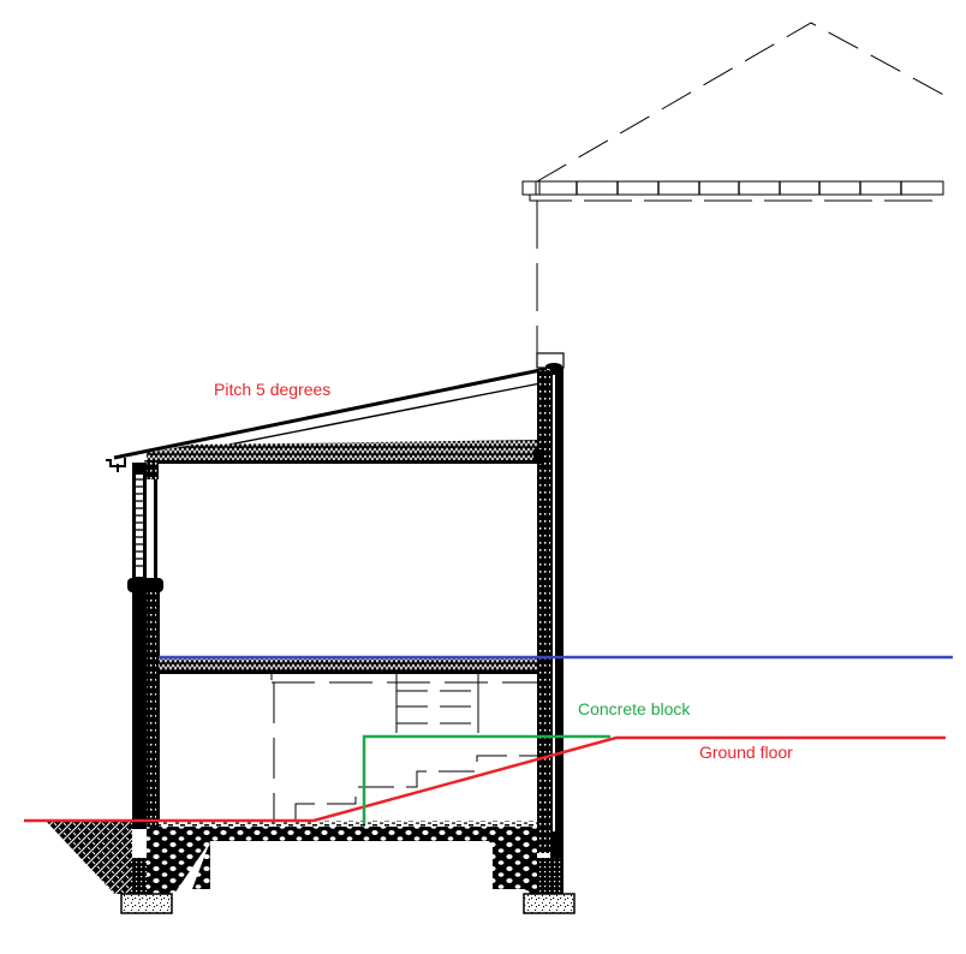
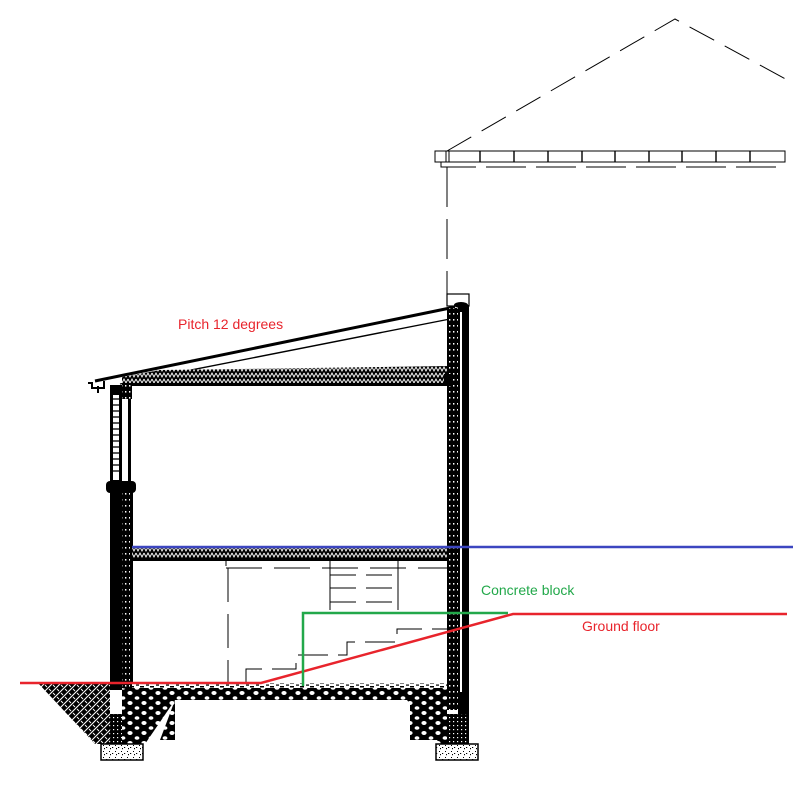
- Pitch 5 degrees
+ Pitch 12 degrees
  Concrete block
  Ground floor
